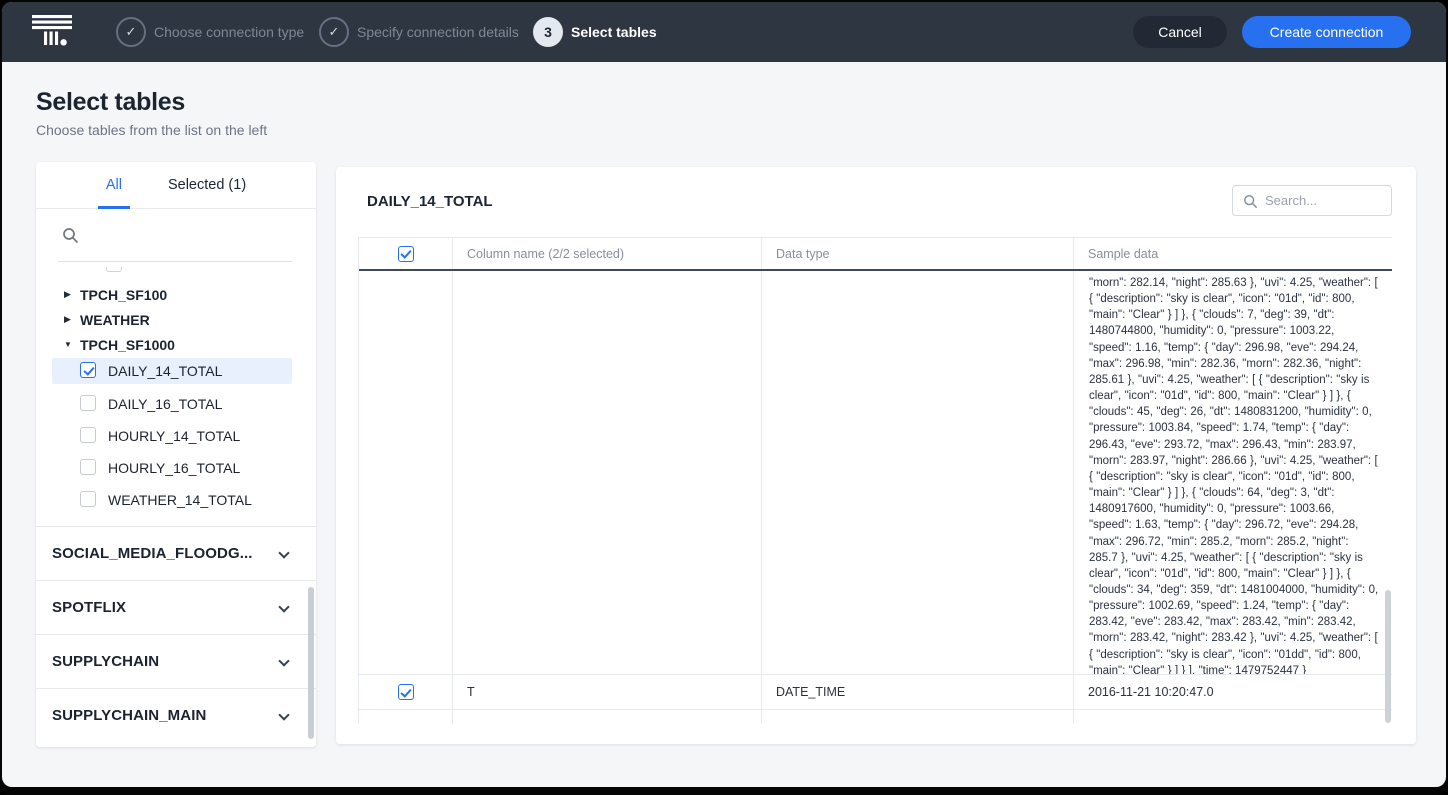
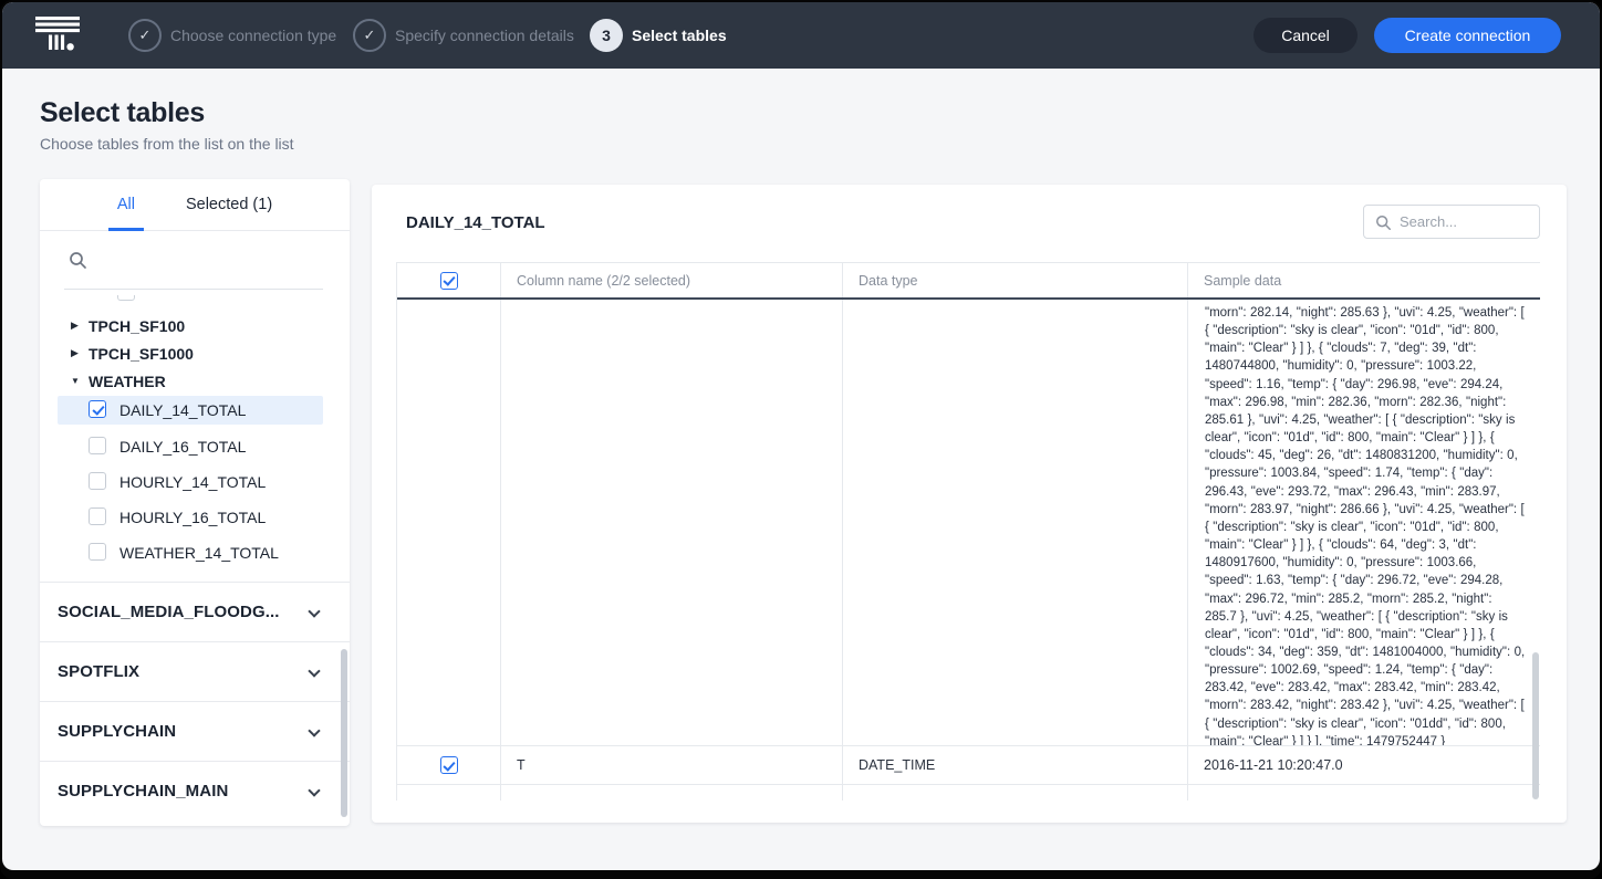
  ✓
  Choose connection type
  ✓
  Specify connection details
  3
  Select tables
  Cancel
  Create connection
  Select tables
- Choose tables from the list on the left
+ Choose tables from the list on the list
  All
  Selected (1)
  ▶
  TPCH_SF100
  ▶
- WEATHER
+ TPCH_SF1000
  ▼
- TPCH_SF1000
+ WEATHER
  DAILY_14_TOTAL
  DAILY_16_TOTAL
  HOURLY_14_TOTAL
  HOURLY_16_TOTAL
  WEATHER_14_TOTAL
  SOCIAL_MEDIA_FLOODG...
  SPOTFLIX
  SUPPLYCHAIN
  SUPPLYCHAIN_MAIN
  DAILY_14_TOTAL
  Search...
  Column name (2/2 selected)
  Data type
  Sample data
  "morn": 282.14, "night": 285.63 }, "uvi": 4.25, "weather": [ { "description": "sky is clear", "icon": "01d", "id": 800, "main": "Clear" } ] }, { "clouds": 7, "deg": 39, "dt": 1480744800, "humidity": 0, "pressure": 1003.22, "speed": 1.16, "temp": { "day": 296.98, "eve": 294.24, "max": 296.98, "min": 282.36, "morn": 282.36, "night": 285.61 }, "uvi": 4.25, "weather": [ { "description": "sky is clear", "icon": "01d", "id": 800, "main": "Clear" } ] }, { "clouds": 45, "deg": 26, "dt": 1480831200, "humidity": 0, "pressure": 1003.84, "speed": 1.74, "temp": { "day": 296.43, "eve": 293.72, "max": 296.43, "min": 283.97, "morn": 283.97, "night": 286.66 }, "uvi": 4.25, "weather": [ { "description": "sky is clear", "icon": "01d", "id": 800, "main": "Clear" } ] }, { "clouds": 64, "deg": 3, "dt": 1480917600, "humidity": 0, "pressure": 1003.66, "speed": 1.63, "temp": { "day": 296.72, "eve": 294.28, "max": 296.72, "min": 285.2, "morn": 285.2, "night": 285.7 }, "uvi": 4.25, "weather": [ { "description": "sky is clear", "icon": "01d", "id": 800, "main": "Clear" } ] }, { "clouds": 34, "deg": 359, "dt": 1481004000, "humidity": 0, "pressure": 1002.69, "speed": 1.24, "temp": { "day": 283.42, "eve": 283.42, "max": 283.42, "min": 283.42, "morn": 283.42, "night": 283.42 }, "uvi": 4.25, "weather": [ { "description": "sky is clear", "icon": "01dd", "id": 800, "main": "Clear" } ] } ], "time": 1479752447 }
  T
  DATE_TIME
  2016-11-21 10:20:47.0
